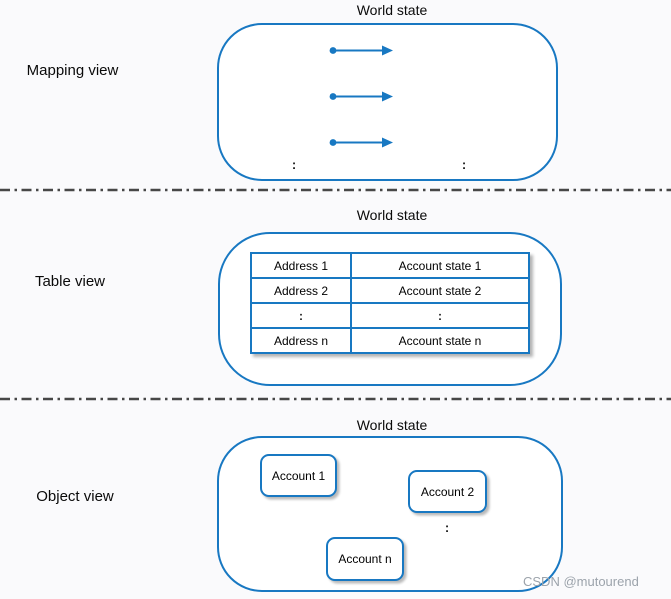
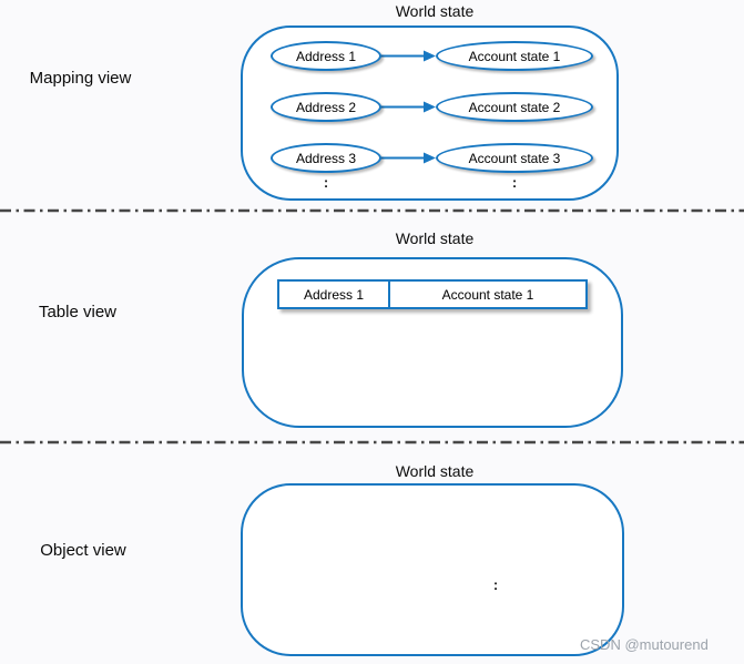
  World state
  Mapping view
+ Address 1
+ Account state 1
+ Address 2
+ Account state 2
+ Address 3
+ Account state 3
  :
  :
  World state
  Table view
  Address 1	Account state 1
- Address 2	Account state 2
- :	:
- Address n	Account state n
  World state
  Object view
- Account 1
- Account 2
- Account n
  :
  CSDN @mutourend
